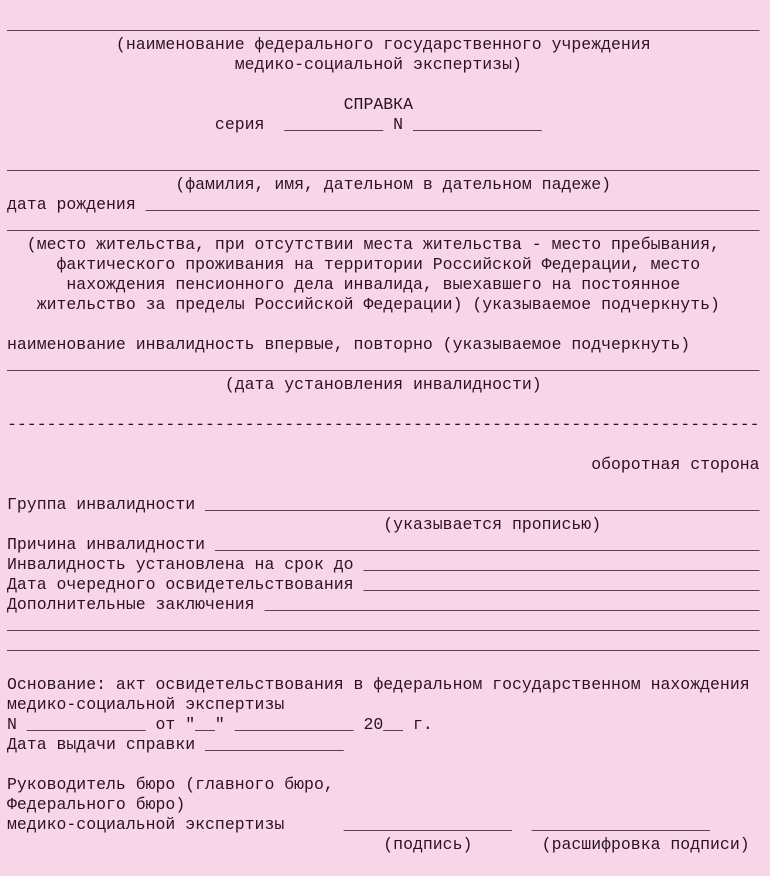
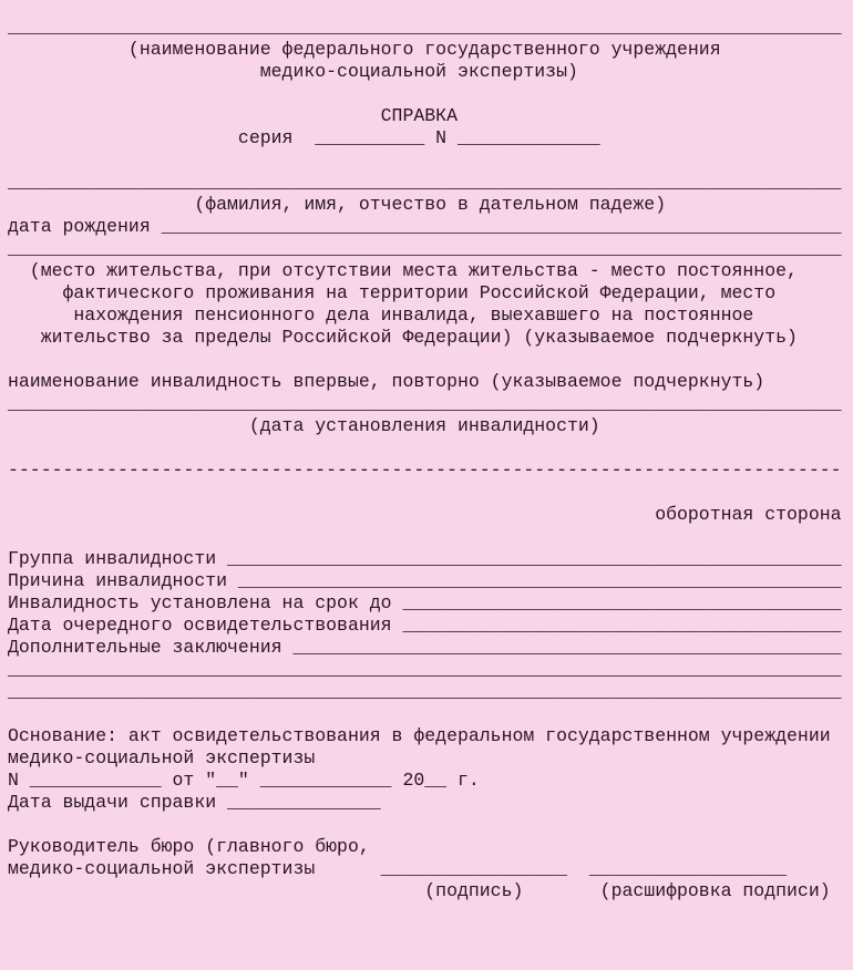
  ____________________________________________________________________________
  (наименование федерального государственного учреждения
  медико-социальной экспертизы)
  СПРАВКА
  серия __________ N _____________
  ____________________________________________________________________________
- (фамилия, имя, дательном в дательном падеже)
+ (фамилия, имя, отчество в дательном падеже)
  дата рождения ______________________________________________________________
  ____________________________________________________________________________
- (место жительства, при отсутствии места жительства - место пребывания,
+ (место жительства, при отсутствии места жительства - место постоянное,
  фактического проживания на территории Российской Федерации, место
  нахождения пенсионного дела инвалида, выехавшего на постоянное
  жительство за пределы Российской Федерации) (указываемое подчеркнуть)
  наименование инвалидность впервые, повторно (указываемое подчеркнуть)
  ____________________________________________________________________________
  (дата установления инвалидности)
  ----------------------------------------------------------------------------
  оборотная сторона
  Группа инвалидности ________________________________________________________
- (указывается прописью)
  Причина инвалидности _______________________________________________________
  Инвалидность установлена на срок до ________________________________________
  Дата очередного освидетельствования ________________________________________
  Дополнительные заключения __________________________________________________
  ____________________________________________________________________________
  ____________________________________________________________________________
- Основание: акт освидетельствования в федеральном государственном нахождения
+ Основание: акт освидетельствования в федеральном государственном учреждении
  медико-социальной экспертизы
  N ____________ от "__" ____________ 20__ г.
  Дата выдачи справки ______________
  Руководитель бюро (главного бюро,
- Федерального бюро)
  медико-социальной экспертизы _________________ __________________
  (подпись) (расшифровка подписи)
